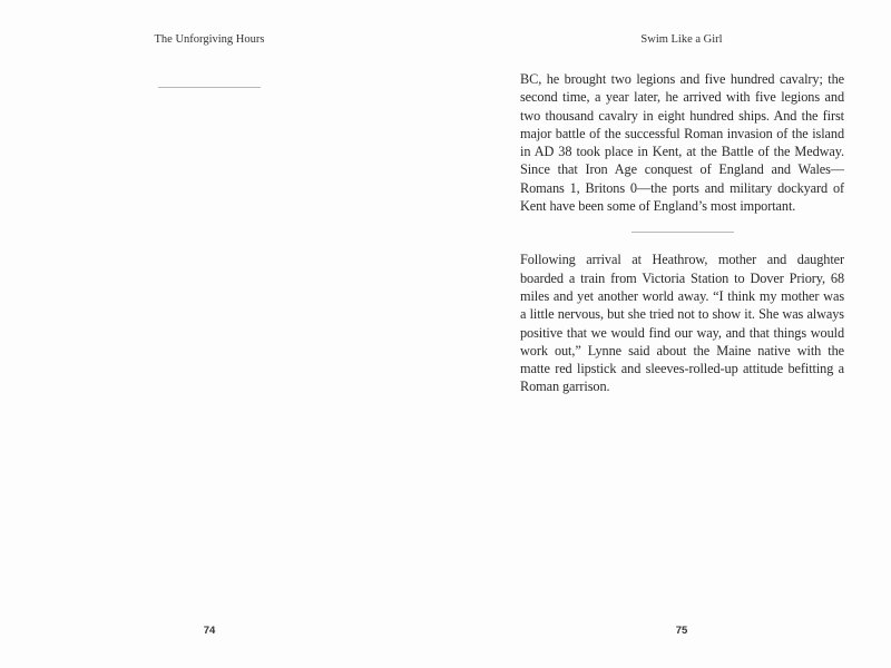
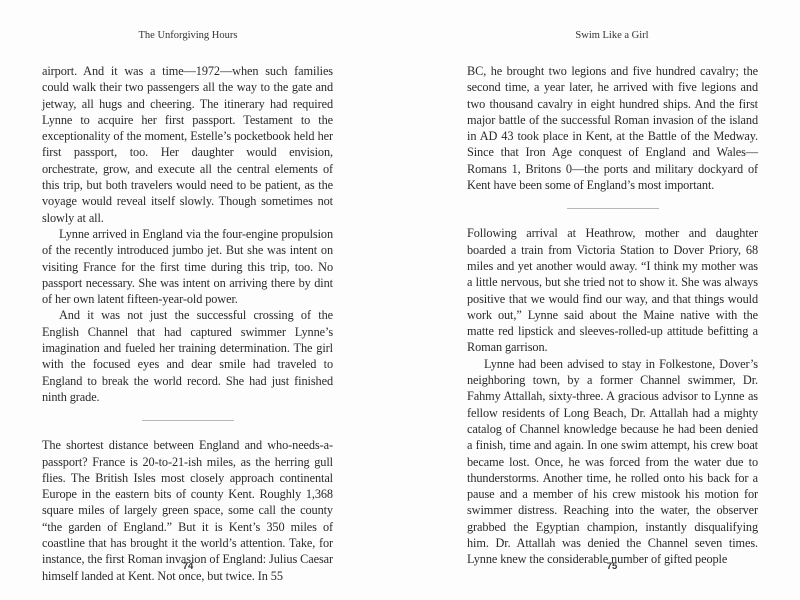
  The Unforgiving Hours
+ airport. And it was a time—1972—when such families could walk their two passengers all the way to the gate and jetway, all hugs and cheering. The itinerary had required Lynne to acquire her first passport. Testament to the exceptionality of the moment, Estelle’s pocketbook held her first passport, too. Her daughter would envision, orchestrate, grow, and execute all the central elements of this trip, but both travelers would need to be patient, as the voyage would reveal itself slowly. Though sometimes not slowly at all.
+ Lynne arrived in England via the four-engine propulsion of the recently introduced jumbo jet. But she was intent on visiting France for the first time during this trip, too. No passport necessary. She was intent on arriving there by dint of her own latent fifteen-year-old power.
+ And it was not just the successful crossing of the English Channel that had captured swimmer Lynne’s imagination and fueled her training determination. The girl with the focused eyes and dear smile had traveled to England to break the world record. She had just finished ninth grade.
+ The shortest distance between England and who-needs-a-passport? France is 20-to-21-ish miles, as the herring gull flies. The British Isles most closely approach continental Europe in the eastern bits of county Kent. Roughly 1,368 square miles of largely green space, some call the county “the garden of England.” But it is Kent’s 350 miles of coastline that has brought it the world’s attention. Take, for instance, the first Roman invasion of England: Julius Caesar himself landed at Kent. Not once, but twice. In 55
  74
  Swim Like a Girl
- BC, he brought two legions and five hundred cavalry; the second time, a year later, he arrived with five legions and two thousand cavalry in eight hundred ships. And the first major battle of the successful Roman invasion of the island in AD 38 took place in Kent, at the Battle of the Medway. Since that Iron Age conquest of England and Wales—Romans 1, Britons 0—the ports and military dockyard of Kent have been some of England’s most important.
+ BC, he brought two legions and five hundred cavalry; the second time, a year later, he arrived with five legions and two thousand cavalry in eight hundred ships. And the first major battle of the successful Roman invasion of the island in AD 43 took place in Kent, at the Battle of the Medway. Since that Iron Age conquest of England and Wales—Romans 1, Britons 0—the ports and military dockyard of Kent have been some of England’s most important.
- Following arrival at Heathrow, mother and daughter boarded a train from Victoria Station to Dover Priory, 68 miles and yet another world away. “I think my mother was a little nervous, but she tried not to show it. She was always positive that we would find our way, and that things would work out,” Lynne said about the Maine native with the matte red lipstick and sleeves-rolled-up attitude befitting a Roman garrison.
+ Following arrival at Heathrow, mother and daughter boarded a train from Victoria Station to Dover Priory, 68 miles and yet another would away. “I think my mother was a little nervous, but she tried not to show it. She was always positive that we would find our way, and that things would work out,” Lynne said about the Maine native with the matte red lipstick and sleeves-rolled-up attitude befitting a Roman garrison.
+ Lynne had been advised to stay in Folkestone, Dover’s neighboring town, by a former Channel swimmer, Dr. Fahmy Attallah, sixty-three. A gracious advisor to Lynne as fellow residents of Long Beach, Dr. Attallah had a mighty catalog of Channel knowledge because he had been denied a finish, time and again. In one swim attempt, his crew boat became lost. Once, he was forced from the water due to thunderstorms. Another time, he rolled onto his back for a pause and a member of his crew mistook his motion for swimmer distress. Reaching into the water, the observer grabbed the Egyptian champion, instantly disqualifying him. Dr. Attallah was denied the Channel seven times. Lynne knew the considerable number of gifted people
  75
